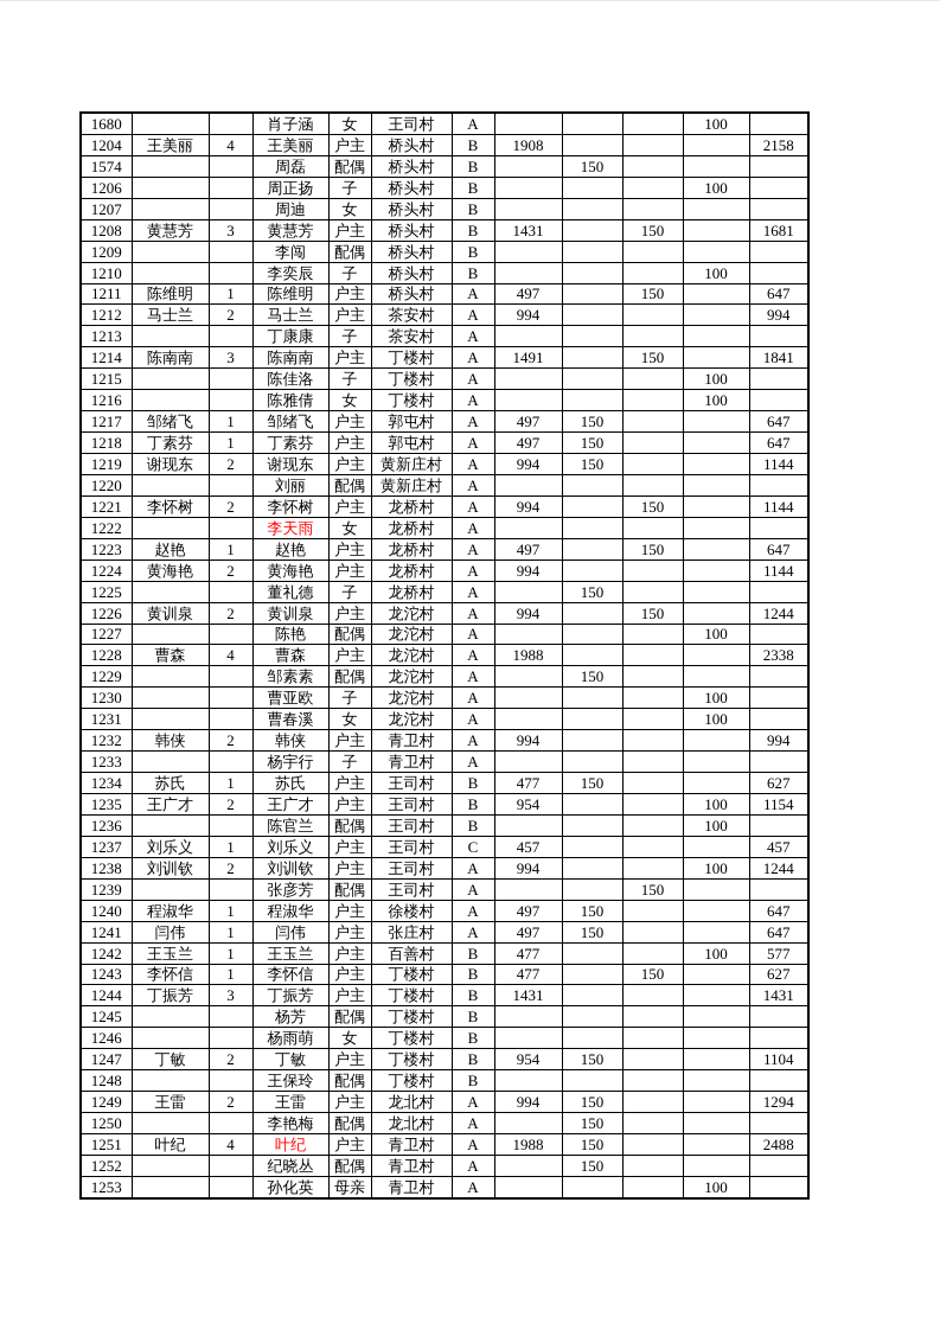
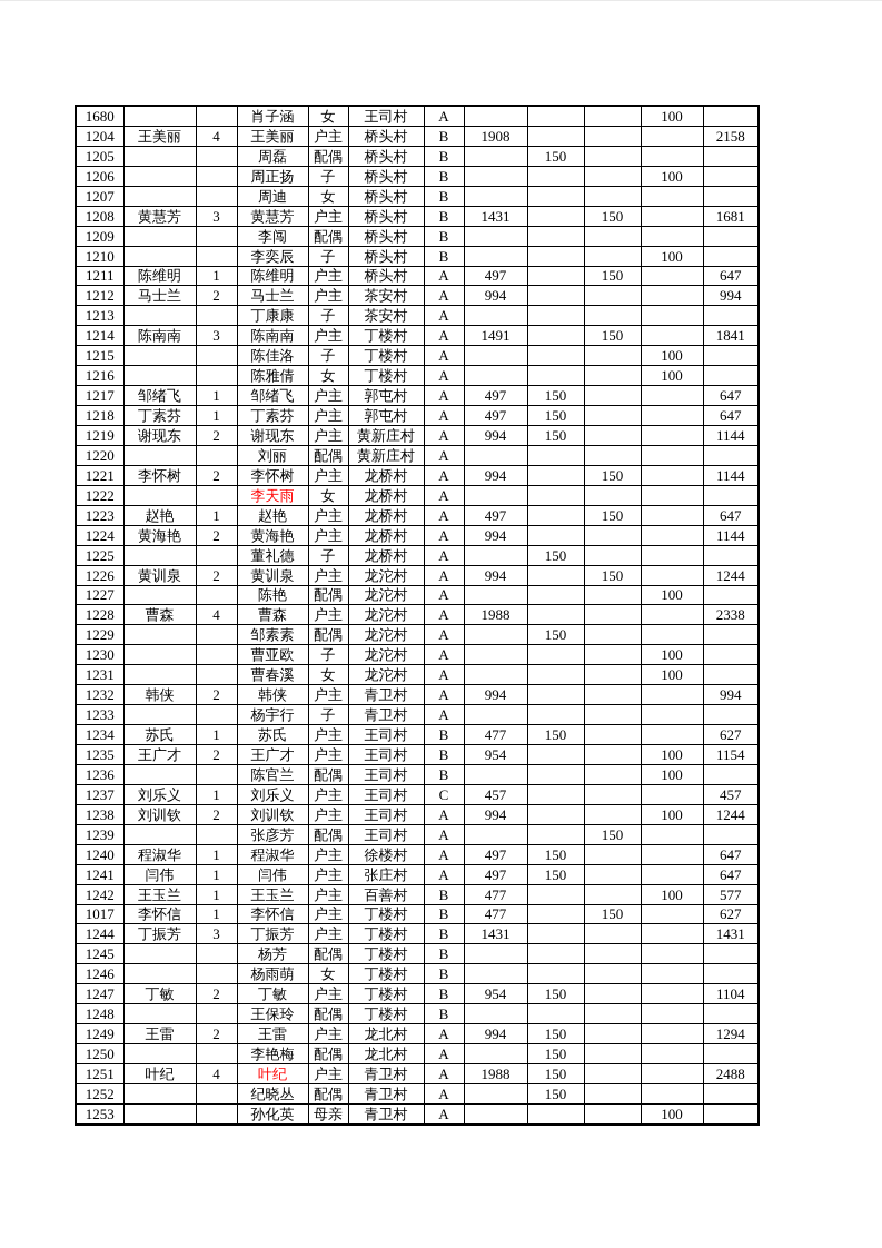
  1680			肖子涵	女	王司村	A				100
  1204	王美丽	4	王美丽	户主	桥头村	B	1908				2158
- 1574			周磊	配偶	桥头村	B		150
+ 1205			周磊	配偶	桥头村	B		150
  1206			周正扬	子	桥头村	B				100
  1207			周迪	女	桥头村	B
  1208	黄慧芳	3	黄慧芳	户主	桥头村	B	1431		150		1681
  1209			李闯	配偶	桥头村	B
  1210			李奕辰	子	桥头村	B				100
  1211	陈维明	1	陈维明	户主	桥头村	A	497		150		647
  1212	马士兰	2	马士兰	户主	茶安村	A	994				994
  1213			丁康康	子	茶安村	A
  1214	陈南南	3	陈南南	户主	丁楼村	A	1491		150		1841
  1215			陈佳洛	子	丁楼村	A				100
  1216			陈雅倩	女	丁楼村	A				100
  1217	邹绪飞	1	邹绪飞	户主	郭屯村	A	497	150			647
  1218	丁素芬	1	丁素芬	户主	郭屯村	A	497	150			647
  1219	谢现东	2	谢现东	户主	黄新庄村	A	994	150			1144
  1220			刘丽	配偶	黄新庄村	A
  1221	李怀树	2	李怀树	户主	龙桥村	A	994		150		1144
  1222			李天雨	女	龙桥村	A
  1223	赵艳	1	赵艳	户主	龙桥村	A	497		150		647
  1224	黄海艳	2	黄海艳	户主	龙桥村	A	994				1144
  1225			董礼德	子	龙桥村	A		150
  1226	黄训泉	2	黄训泉	户主	龙沱村	A	994		150		1244
  1227			陈艳	配偶	龙沱村	A				100
  1228	曹森	4	曹森	户主	龙沱村	A	1988				2338
  1229			邹素素	配偶	龙沱村	A		150
  1230			曹亚欧	子	龙沱村	A				100
  1231			曹春溪	女	龙沱村	A				100
  1232	韩侠	2	韩侠	户主	青卫村	A	994				994
  1233			杨宇行	子	青卫村	A
  1234	苏氏	1	苏氏	户主	王司村	B	477	150			627
  1235	王广才	2	王广才	户主	王司村	B	954			100	1154
  1236			陈官兰	配偶	王司村	B				100
  1237	刘乐义	1	刘乐义	户主	王司村	C	457				457
  1238	刘训钦	2	刘训钦	户主	王司村	A	994			100	1244
  1239			张彦芳	配偶	王司村	A			150
  1240	程淑华	1	程淑华	户主	徐楼村	A	497	150			647
  1241	闫伟	1	闫伟	户主	张庄村	A	497	150			647
  1242	王玉兰	1	王玉兰	户主	百善村	B	477			100	577
- 1243	李怀信	1	李怀信	户主	丁楼村	B	477		150		627
+ 1017	李怀信	1	李怀信	户主	丁楼村	B	477		150		627
  1244	丁振芳	3	丁振芳	户主	丁楼村	B	1431				1431
  1245			杨芳	配偶	丁楼村	B
  1246			杨雨萌	女	丁楼村	B
  1247	丁敏	2	丁敏	户主	丁楼村	B	954	150			1104
  1248			王保玲	配偶	丁楼村	B
  1249	王雷	2	王雷	户主	龙北村	A	994	150			1294
  1250			李艳梅	配偶	龙北村	A		150
  1251	叶纪	4	叶纪	户主	青卫村	A	1988	150			2488
  1252			纪晓丛	配偶	青卫村	A		150
  1253			孙化英	母亲	青卫村	A				100
